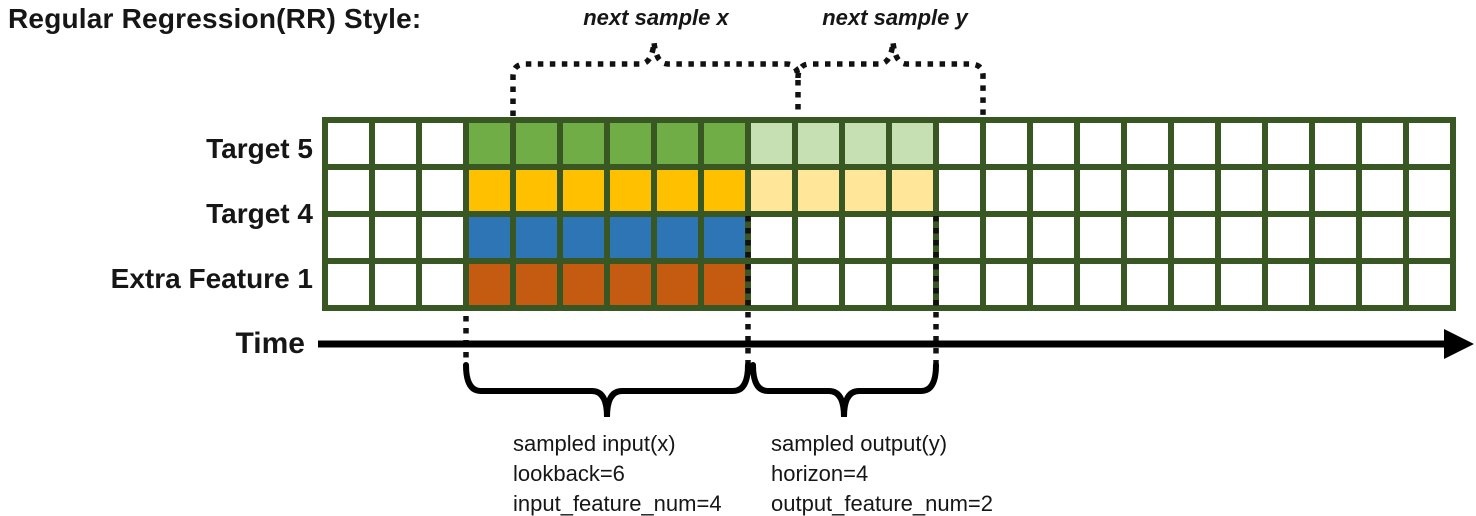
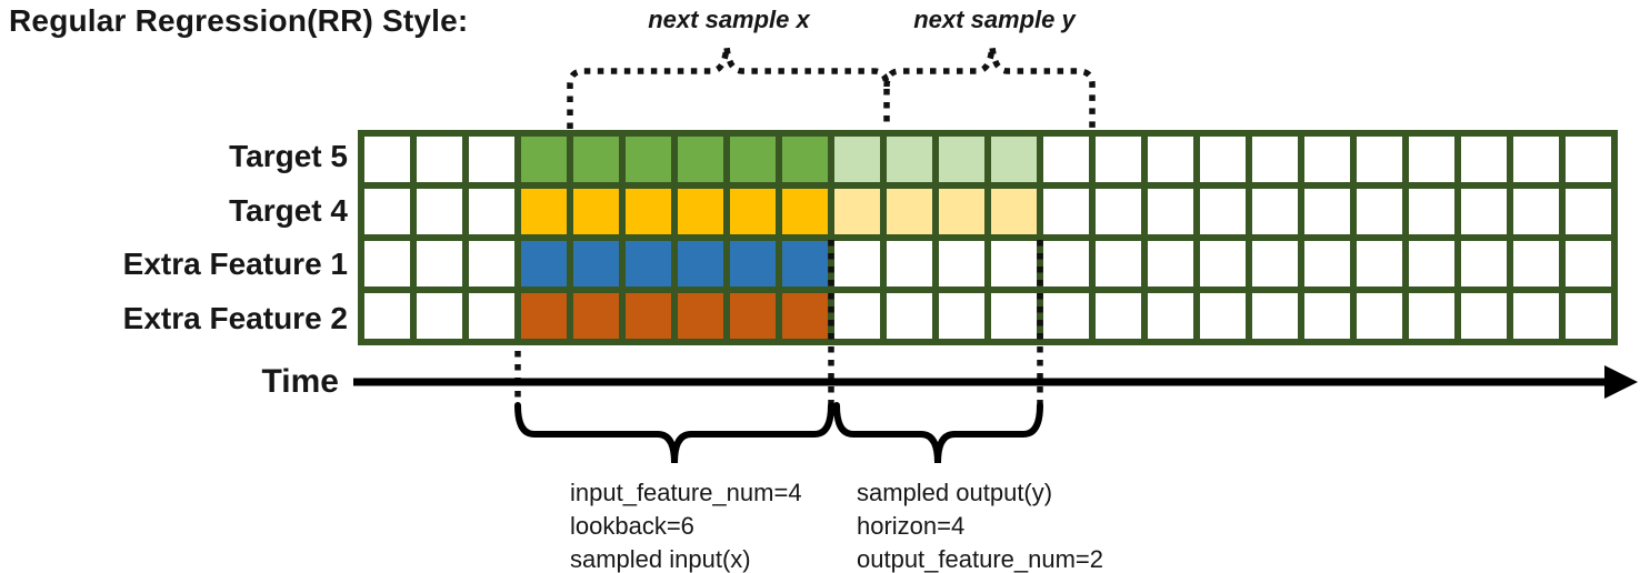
  Regular Regression(RR) Style:
  next sample x
  next sample y
  Target 5
  Target 4
  Extra Feature 1
+ Extra Feature 2
  Time
- sampled input(x)
+ input_feature_num=4
  lookback=6
- input_feature_num=4
+ sampled input(x)
  sampled output(y)
  horizon=4
  output_feature_num=2
